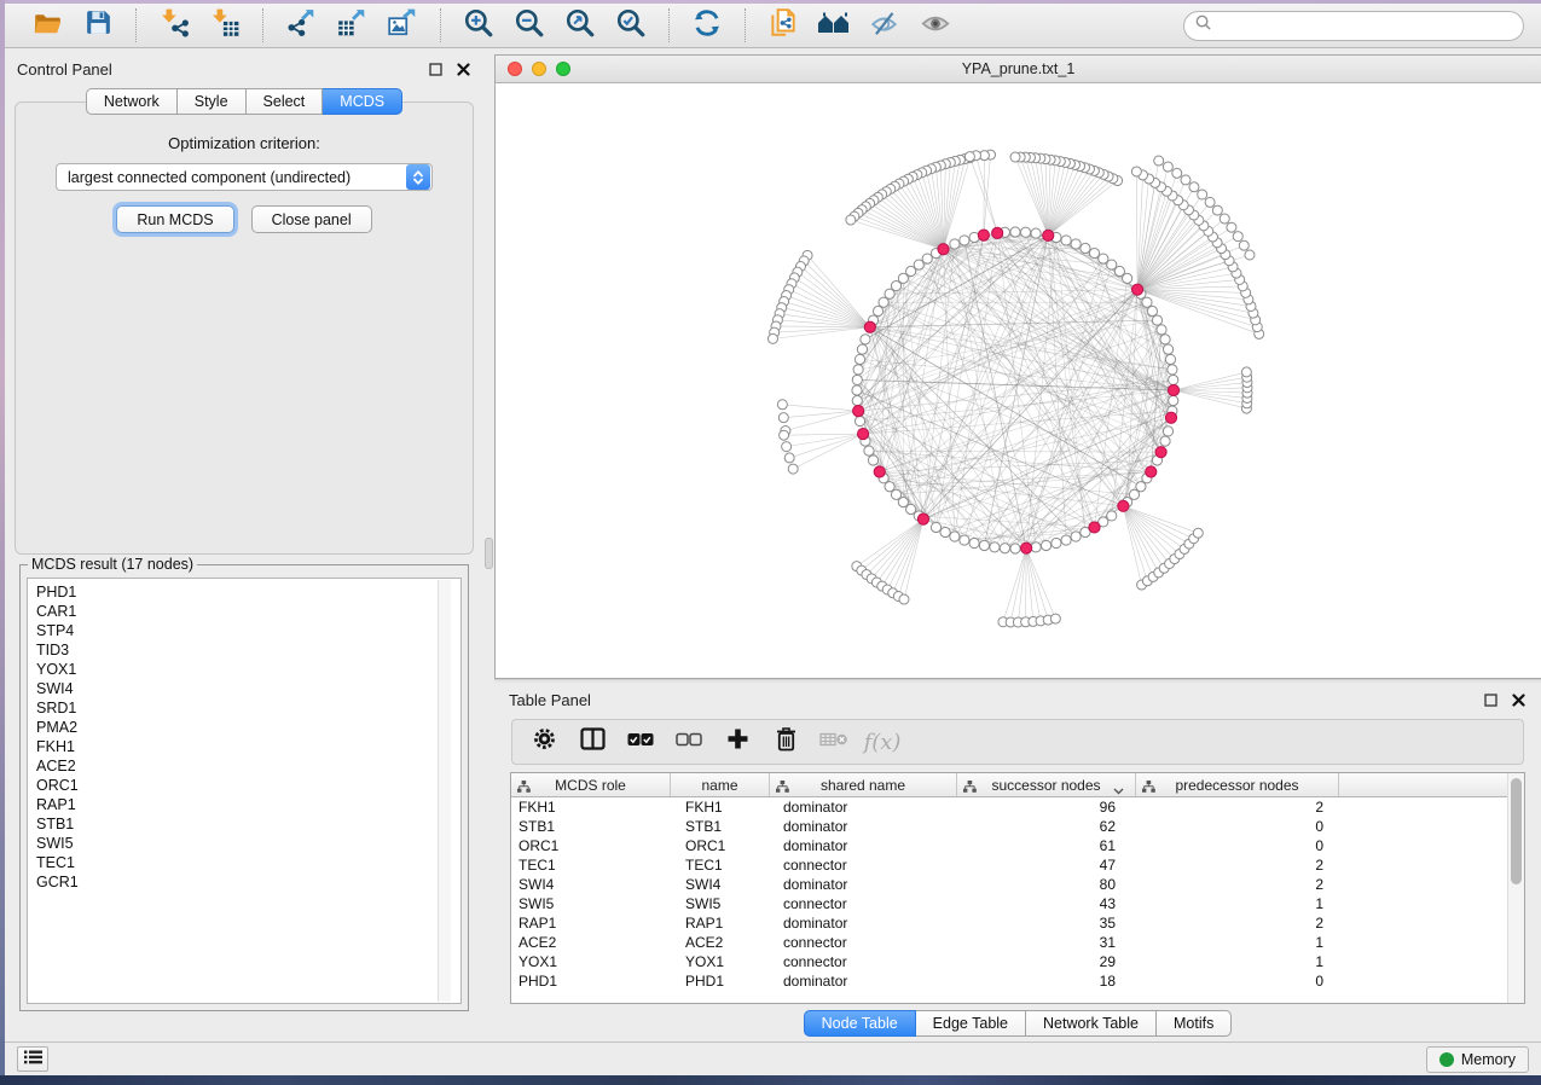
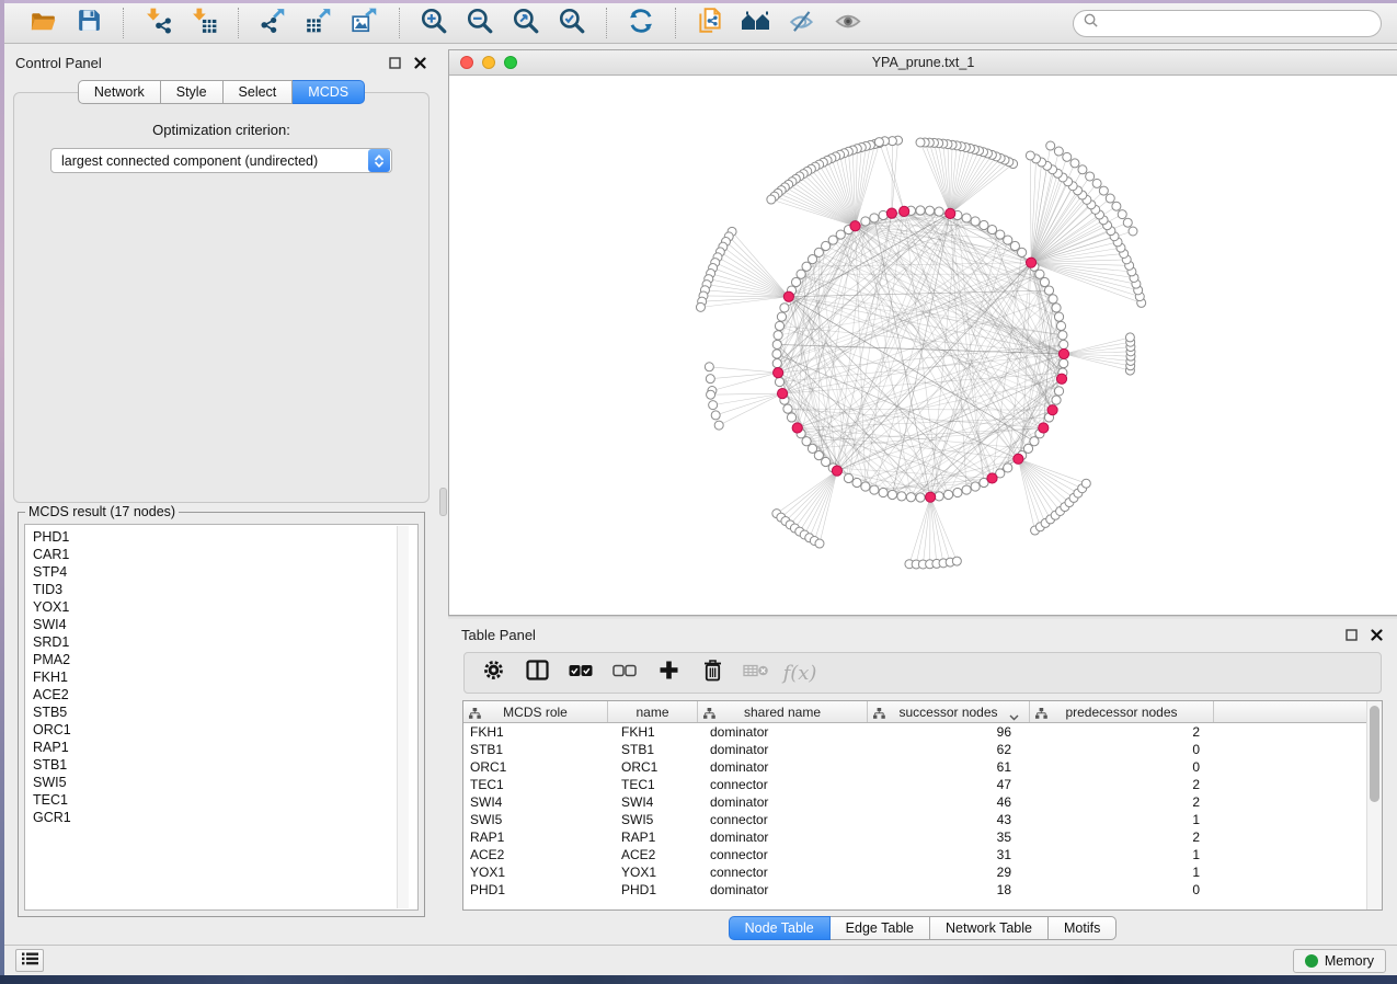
  Control Panel
  Network
  Style
  Select
  MCDS
  Optimization criterion:
  largest connected component (undirected)
- Run MCDS
- Close panel
  MCDS result (17 nodes)
  PHD1
  CAR1
  STP4
  TID3
  YOX1
  SWI4
  SRD1
  PMA2
  FKH1
  ACE2
+ STB5
  ORC1
  RAP1
  STB1
  SWI5
  TEC1
  GCR1
  YPA_prune.txt_1
  Table Panel
  f(x)
  MCDS role
  name
  shared name
  successor nodes
  predecessor nodes
  FKH1
  FKH1
  dominator
  96
  2
  STB1
  STB1
  dominator
  62
  0
  ORC1
  ORC1
  dominator
  61
  0
  TEC1
  TEC1
  connector
  47
  2
  SWI4
  SWI4
  dominator
- 80
+ 46
  2
  SWI5
  SWI5
  connector
  43
  1
  RAP1
  RAP1
  dominator
  35
  2
  ACE2
  ACE2
  connector
  31
  1
  YOX1
  YOX1
  connector
  29
  1
  PHD1
  PHD1
  dominator
  18
  0
  Node Table
  Edge Table
  Network Table
  Motifs
  Memory
